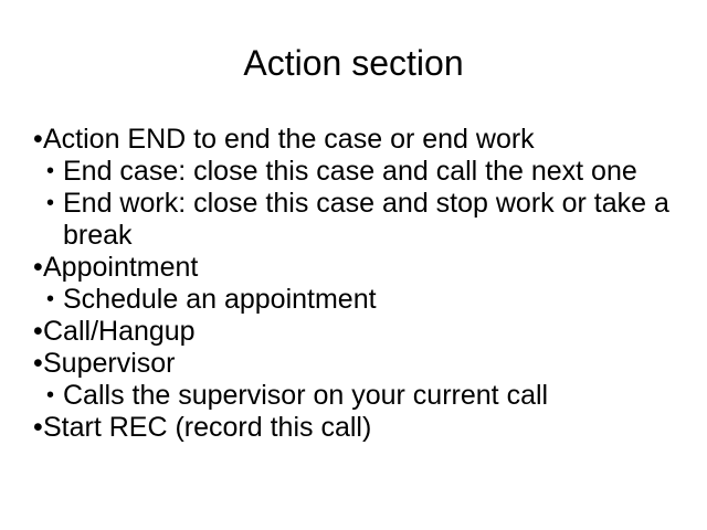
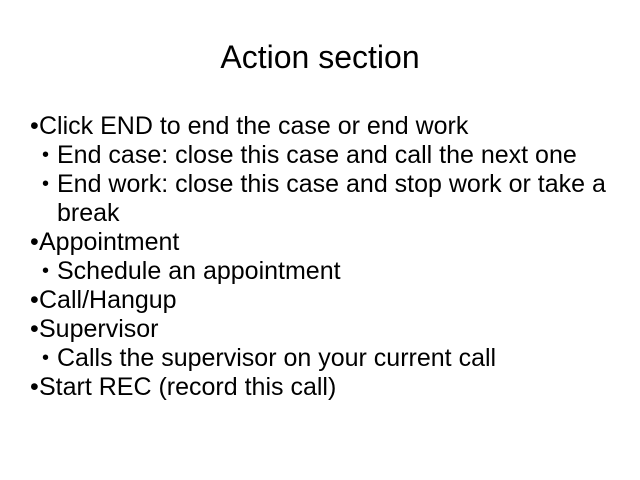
  Action section
  •
- Action END to end the case or end work
+ Click END to end the case or end work
  •
  End case: close this case and call the next one
  •
  End work: close this case and stop work or take a break
  •
  Appointment
  •
  Schedule an appointment
  •
  Call/Hangup
  •
  Supervisor
  •
  Calls the supervisor on your current call
  •
  Start REC (record this call)
